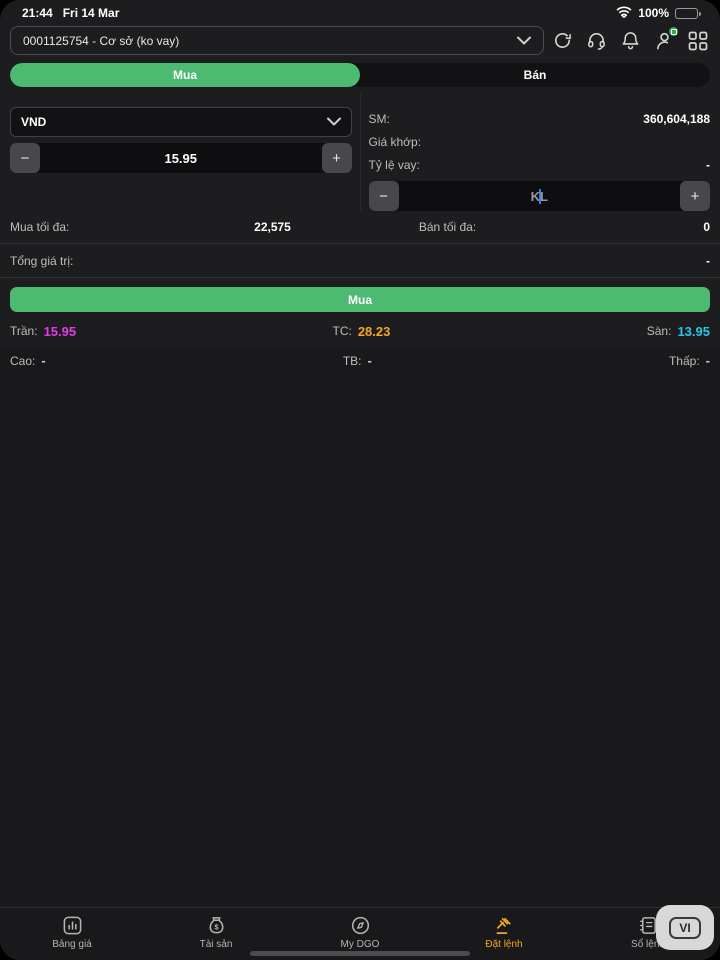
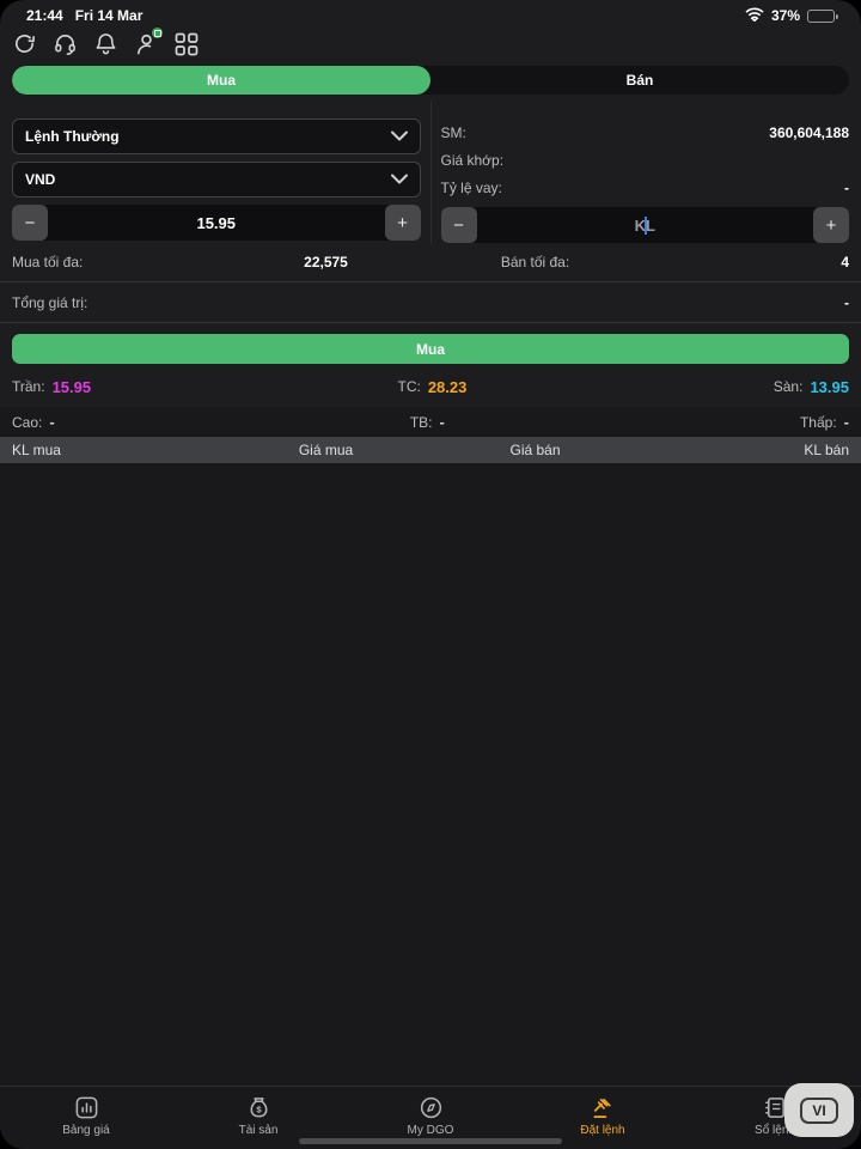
  21:44
  Fri 14 Mar
- 100%
+ 37%
- 0001125754 - Cơ sở (ko vay)
  Mua
  Bán
+ Lệnh Thường
  VND
  −
  15.95
  +
  SM:
  360,604,188
  Giá khớp:
  Tỷ lệ vay:
  -
  −
  K
  L
  +
  Mua tối đa:
  22,575
  Bán tối đa:
- 0
+ 4
  Tổng giá trị:
  -
  Mua
  Trần:
  15.95
  TC:
  28.23
  Sàn:
  13.95
  Cao:
  -
  TB:
  -
  Thấp:
  -
+ KL mua
+ Giá mua
+ Giá bán
+ KL bán
  Bảng giá
  $
  Tài sản
  My DGO
  Đặt lệnh
  Sổ lện
  VI
